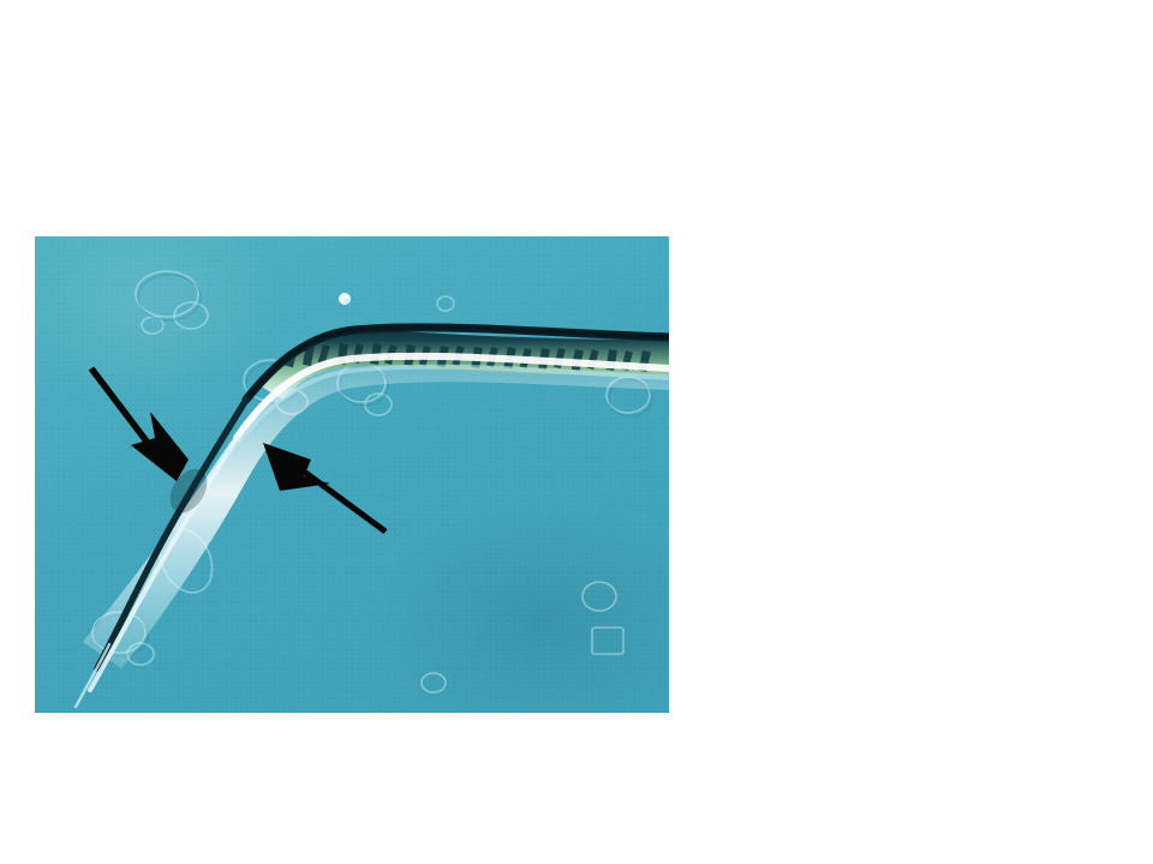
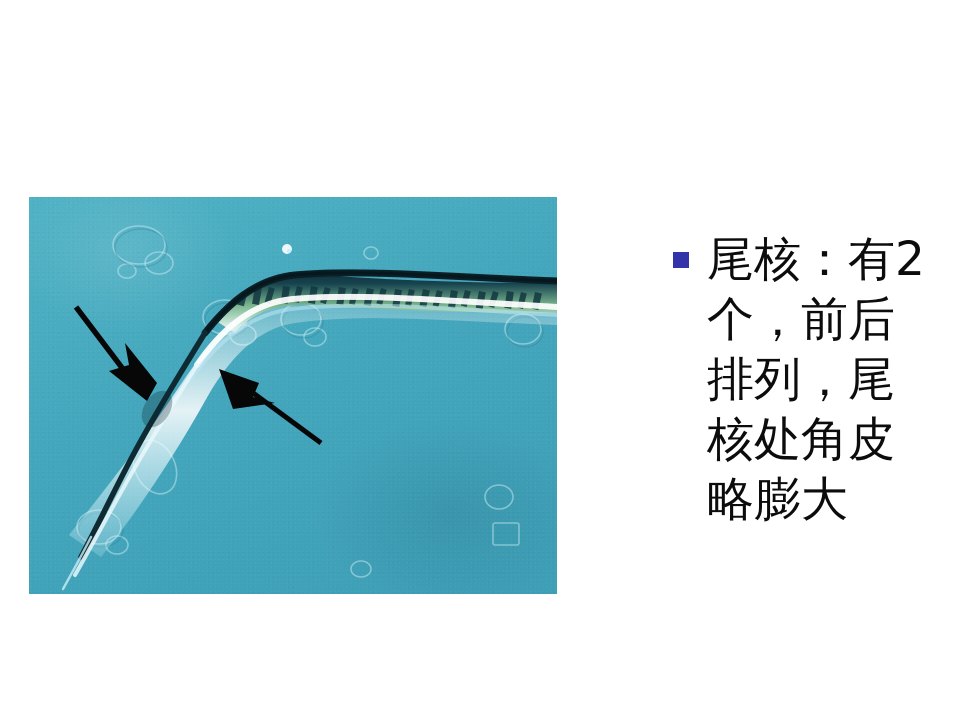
+ 尾核：有2个，前后排列，尾核处角皮略膨大
